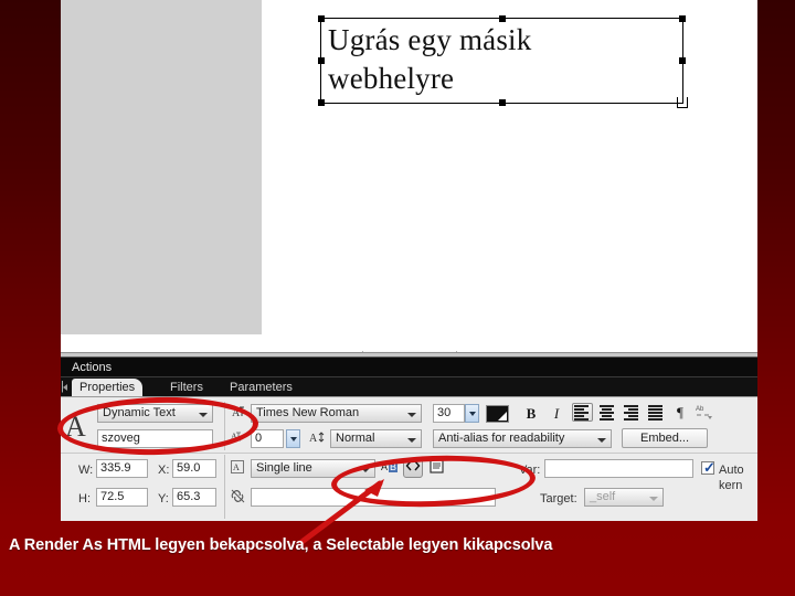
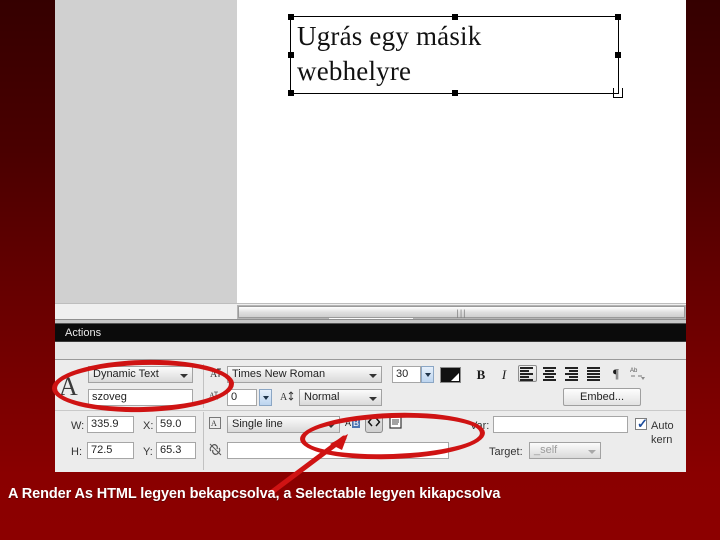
  Ugrás egy másik
  webhelyre
+ |||
  Actions
- Properties
- Filters
- |
- Parameters
  A
  Dynamic Text
  A
  Times New Roman
  30
  B
  I
  ¶
  szoveg
  A
  0
  A
  Normal
- Anti-alias for readability
  Embed...
  W:
  335.9
  X:
  59.0
  H:
  72.5
  Y:
  65.3
  A
  Single line
  A
  B
  Var:
  ✓
  Auto kern
  Target:
  _self
  A Render As HTML legyen bekapcsolva, a Selectable legyen kikapcsolva
